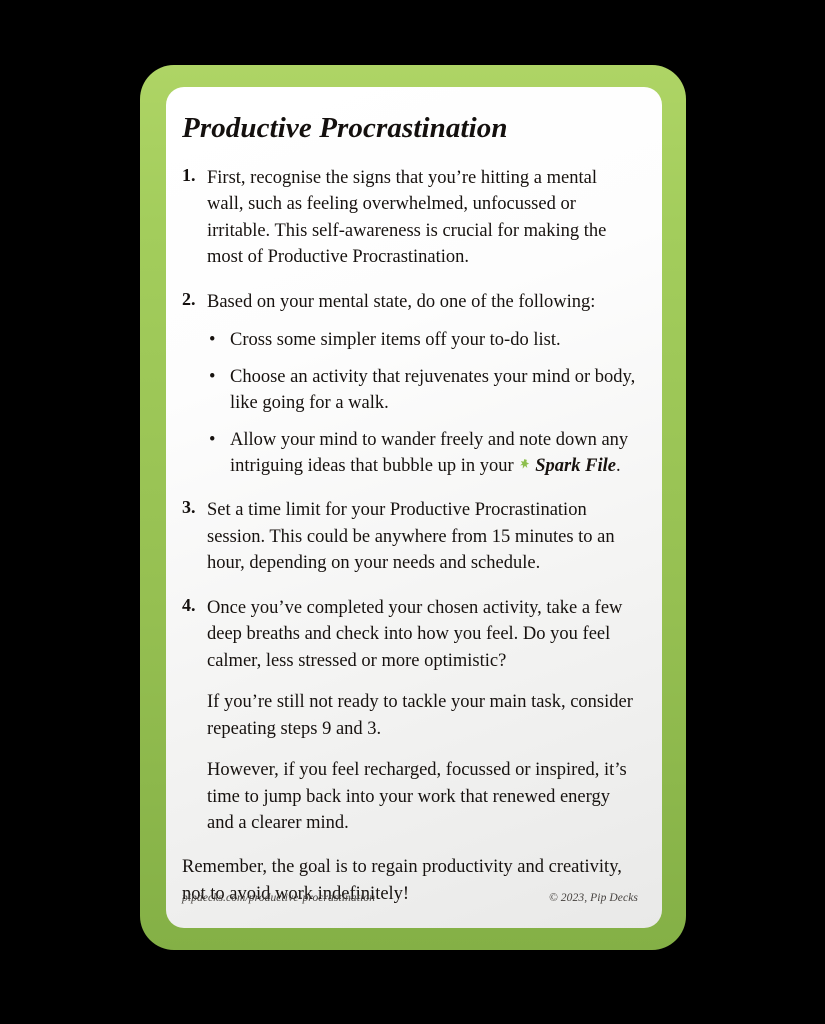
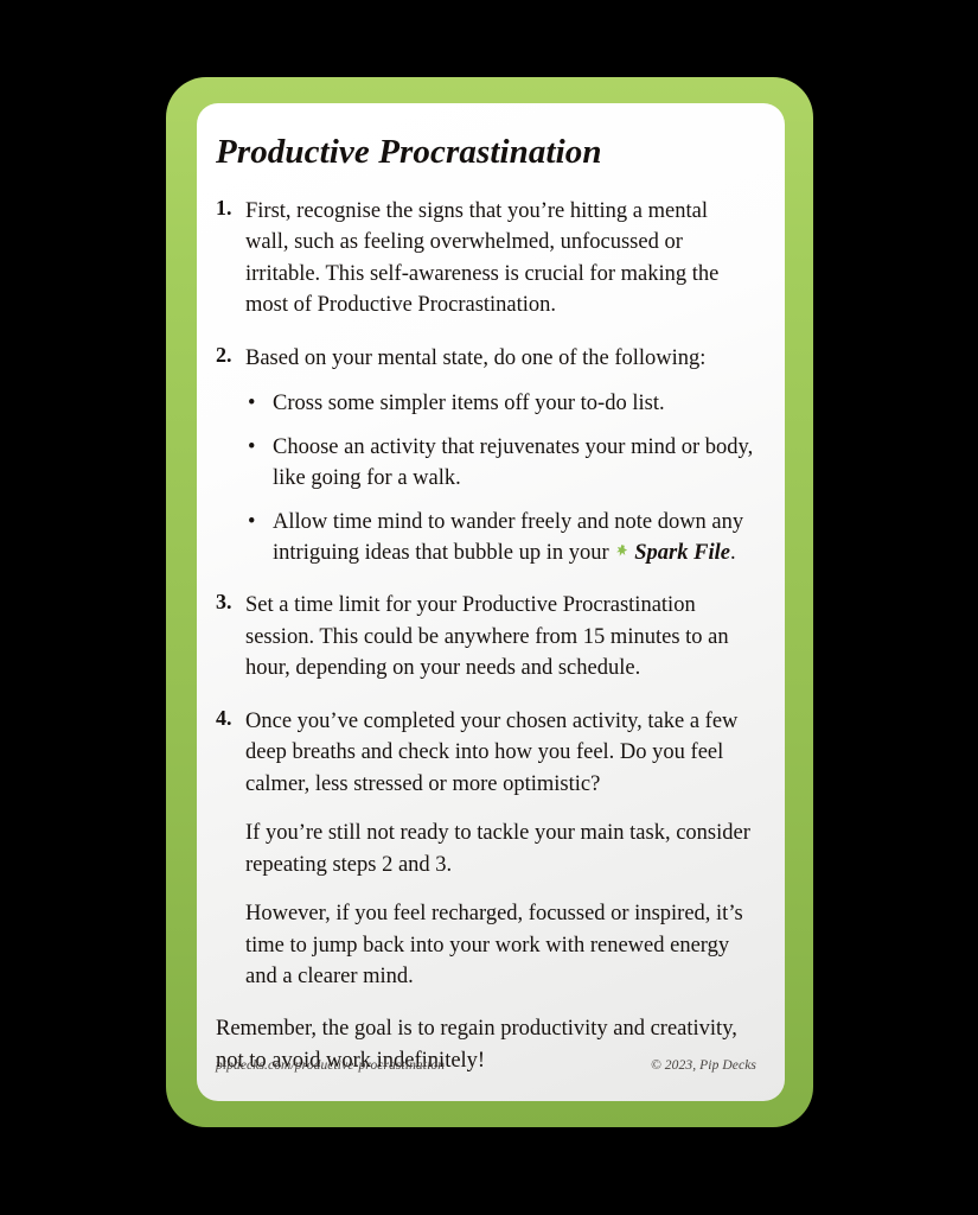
  Productive Procrastination
  1.
  First, recognise the signs that you’re hitting a mental wall, such as feeling overwhelmed, unfocussed or irritable. This self-awareness is crucial for making the most of Productive Procrastination.
  2.
  Based on your mental state, do one of the following:
  •
  Cross some simpler items off your to-do list.
  •
  Choose an activity that rejuvenates your mind or body, like going for a walk.
  •
- Allow your mind to wander freely and note down any intriguing ideas that bubble up in your Spark File.
+ Allow time mind to wander freely and note down any intriguing ideas that bubble up in your Spark File.
  3.
  Set a time limit for your Productive Procrastination session. This could be anywhere from 15 minutes to an hour, depending on your needs and schedule.
  4.
  Once you’ve completed your chosen activity, take a few deep breaths and check into how you feel. Do you feel calmer, less stressed or more optimistic?
- If you’re still not ready to tackle your main task, consider repeating steps 9 and 3.
+ If you’re still not ready to tackle your main task, consider repeating steps 2 and 3.
- However, if you feel recharged, focussed or inspired, it’s time to jump back into your work that renewed energy and a clearer mind.
+ However, if you feel recharged, focussed or inspired, it’s time to jump back into your work with renewed energy and a clearer mind.
  Remember, the goal is to regain productivity and creativity, not to avoid work indefinitely!
  pipdecks.com/productive-procrastination
  © 2023, Pip Decks
